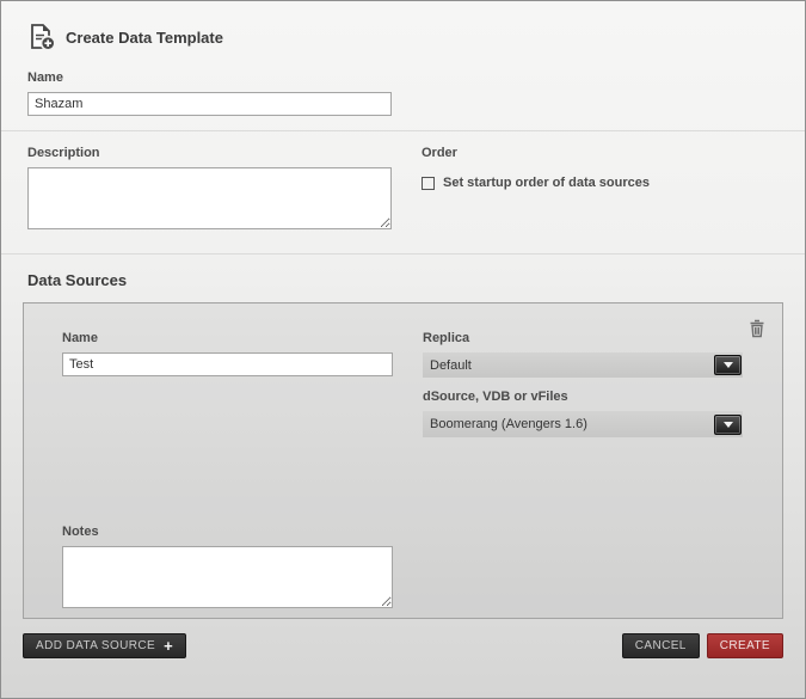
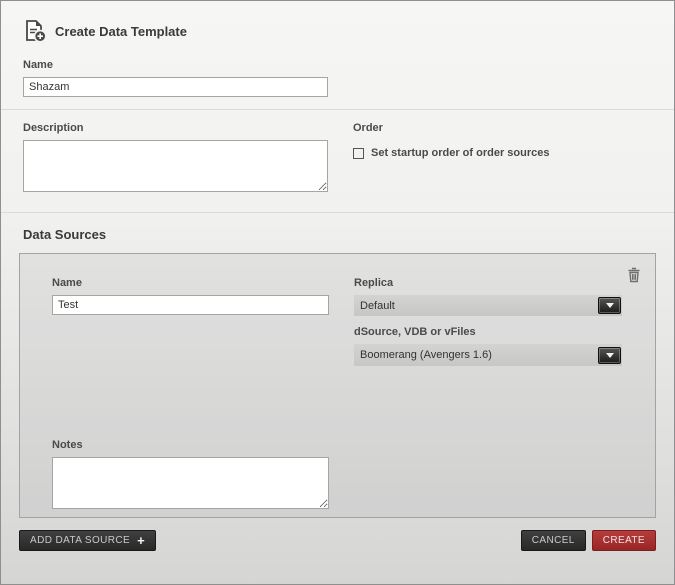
  Create Data Template
  Name
  Shazam
  Description
  Order
- Set startup order of data sources
+ Set startup order of order sources
  Data Sources
  Name
  Test
  Replica
  Default
  dSource, VDB or vFiles
  Boomerang (Avengers 1.6)
  Notes
  ADD DATA SOURCE
  +
  CANCEL
  CREATE
